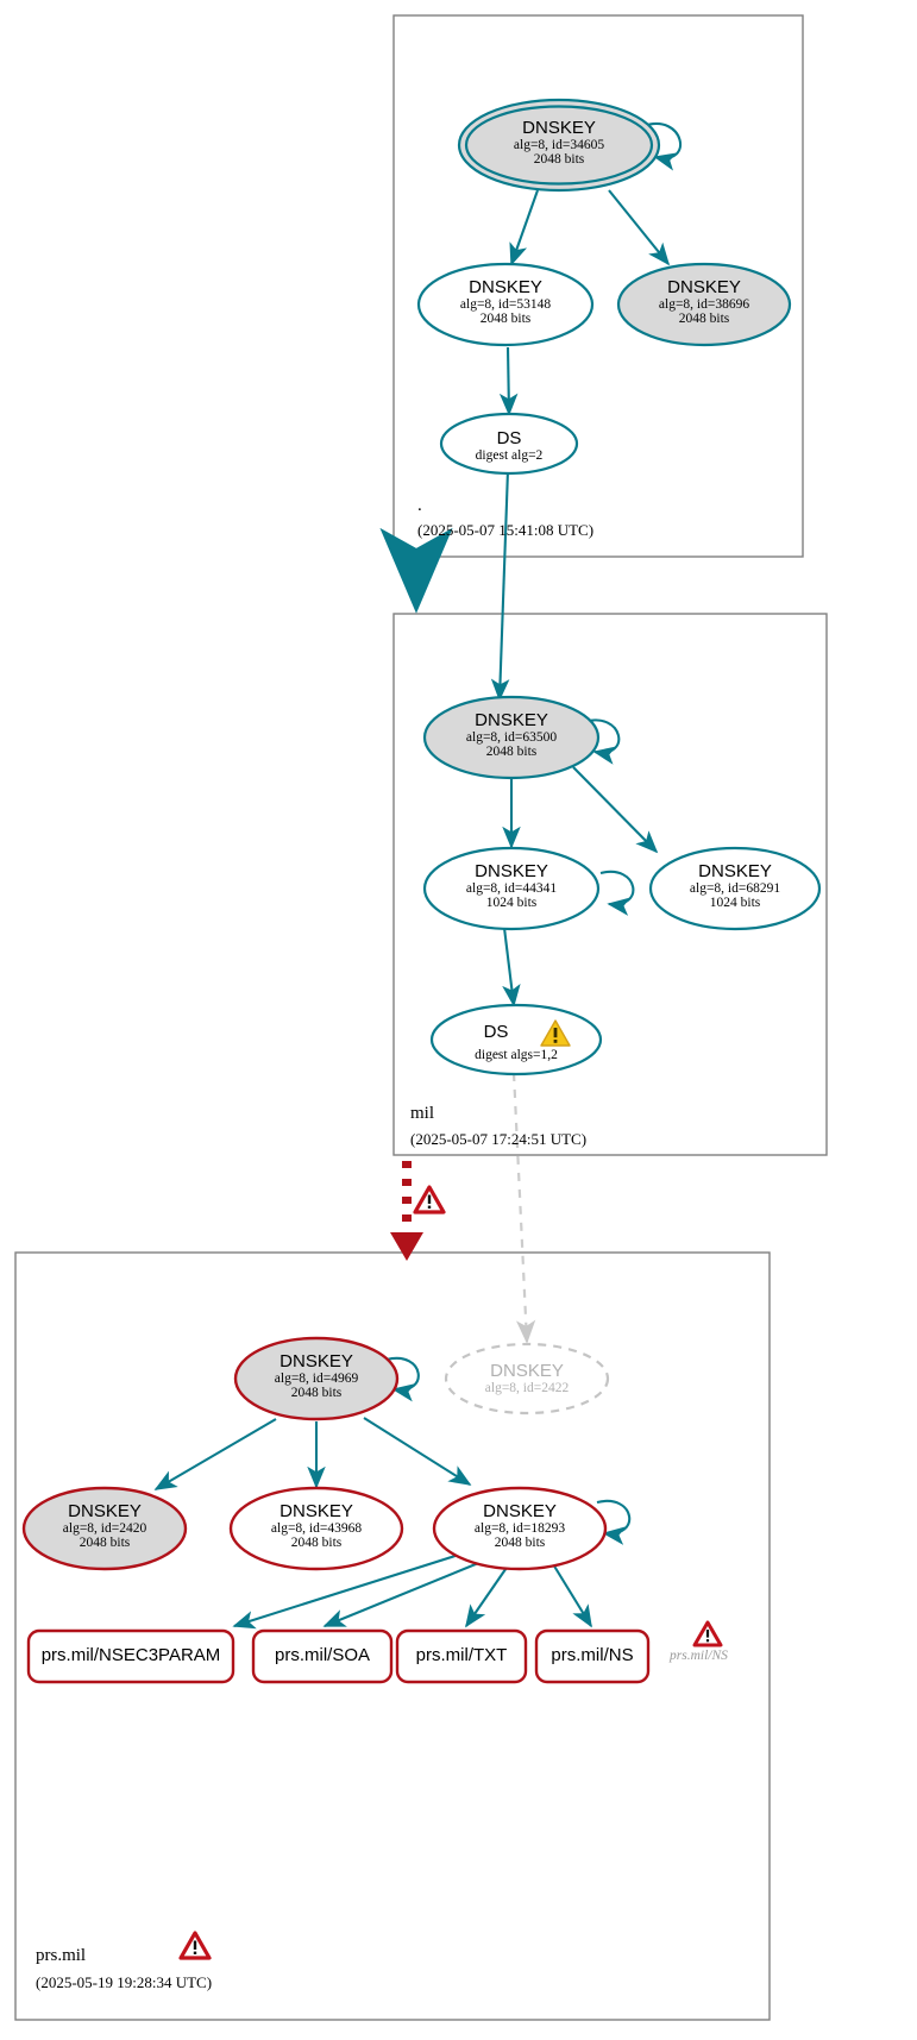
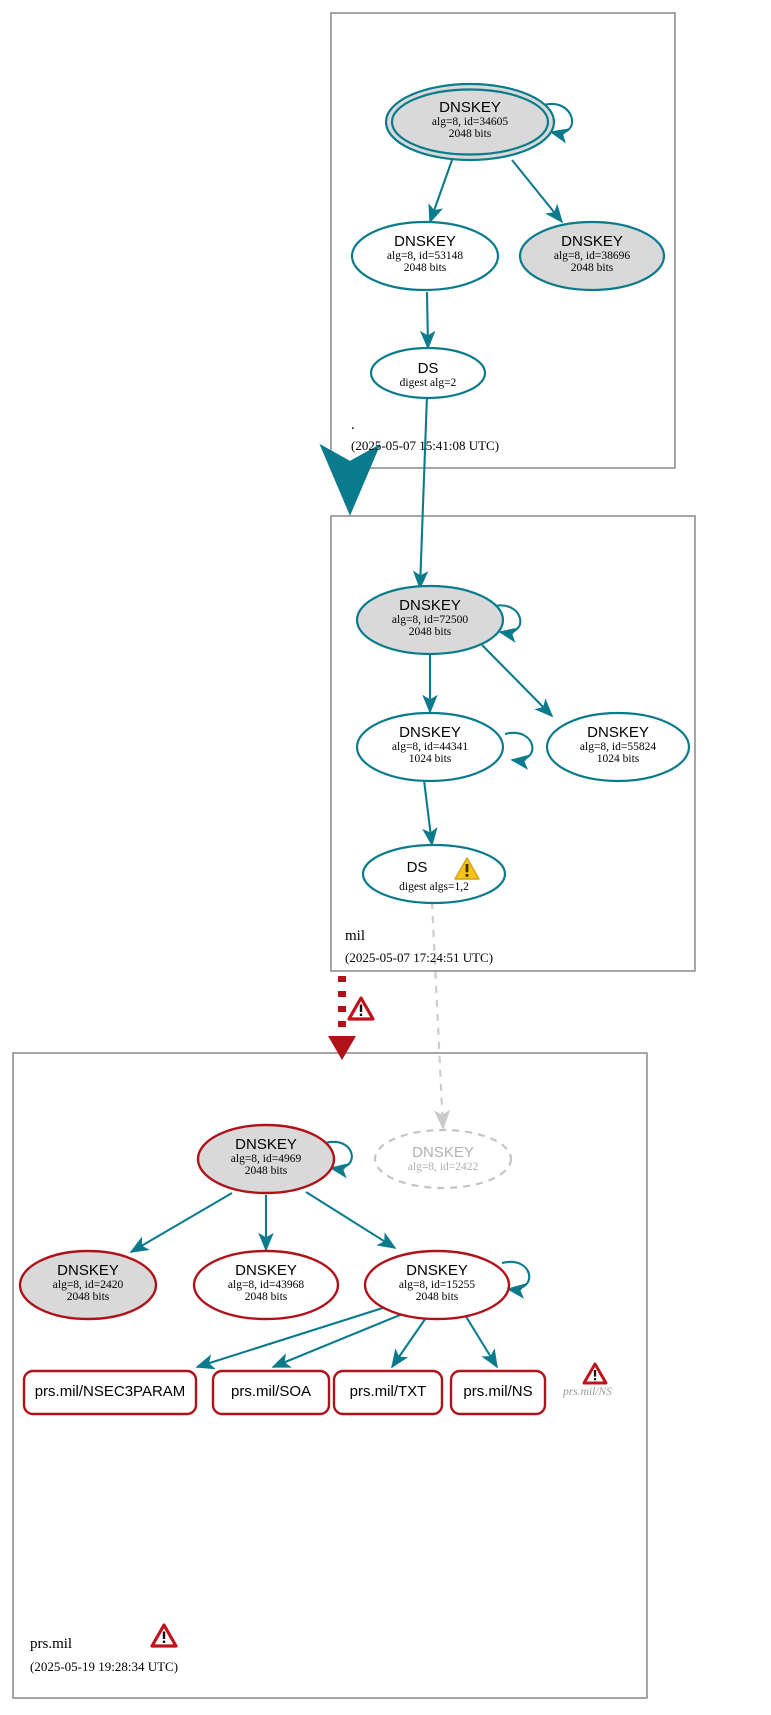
  DNSKEY
  alg=8, id=34605
  2048 bits
  DNSKEY
  alg=8, id=53148
  2048 bits
  DNSKEY
  alg=8, id=38696
  2048 bits
  DS
  digest alg=2
  .
  (2025-05-07 15:41:08 UTC)
  DNSKEY
- alg=8, id=63500
+ alg=8, id=72500
  2048 bits
  DNSKEY
  alg=8, id=44341
  1024 bits
  DNSKEY
- alg=8, id=68291
+ alg=8, id=55824
  1024 bits
  DS
  digest algs=1,2
  mil
  (2025-05-07 17:24:51 UTC)
  DNSKEY
  alg=8, id=4969
  2048 bits
  DNSKEY
  alg=8, id=2422
  DNSKEY
  alg=8, id=2420
  2048 bits
  DNSKEY
  alg=8, id=43968
  2048 bits
  DNSKEY
- alg=8, id=18293
+ alg=8, id=15255
  2048 bits
  prs.mil/NSEC3PARAM
  prs.mil/SOA
  prs.mil/TXT
  prs.mil/NS
  prs.mil/NS
  prs.mil
  (2025-05-19 19:28:34 UTC)
